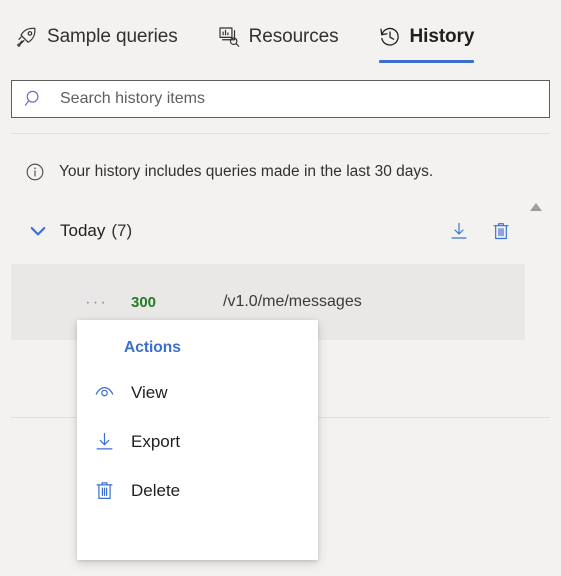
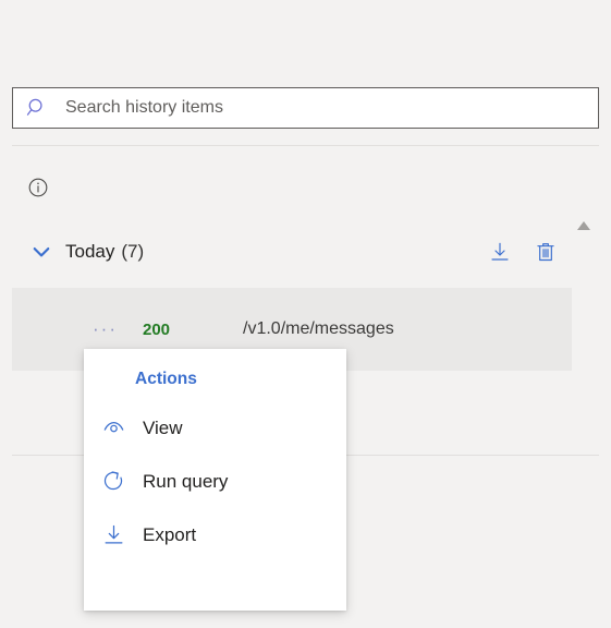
- Sample queries
- Resources
- History
  Search history items
- Your history includes queries made in the last 30 days.
  Today
  (7)
  ···
- 300
+ 200
  /v1.0/me/messages
  Actions
  View
+ Run query
  Export
- Delete
